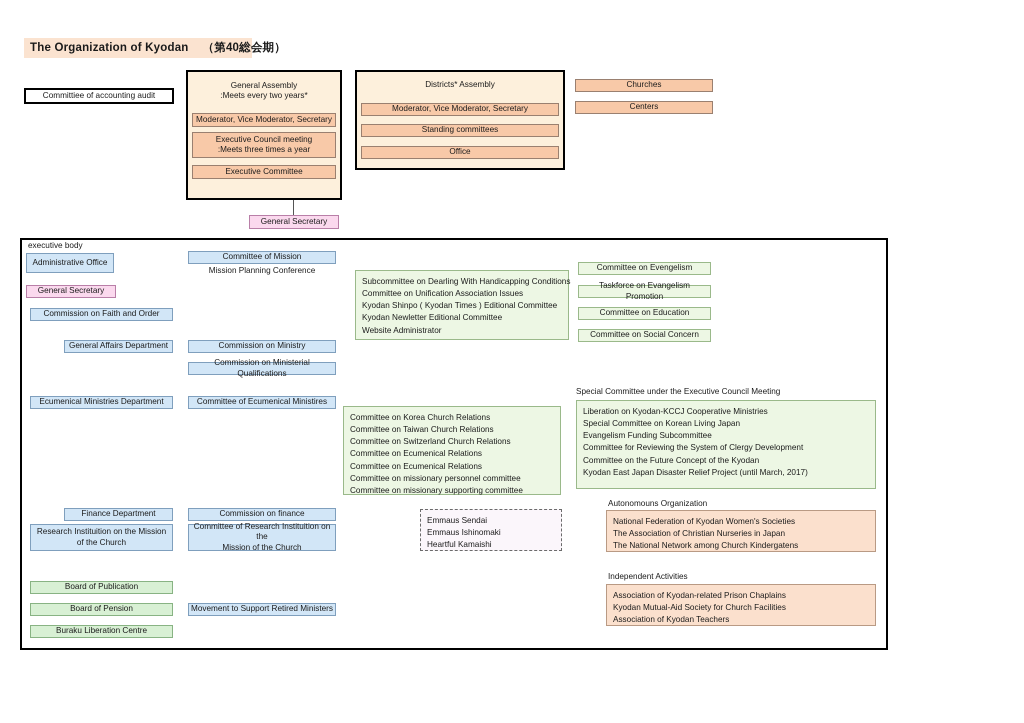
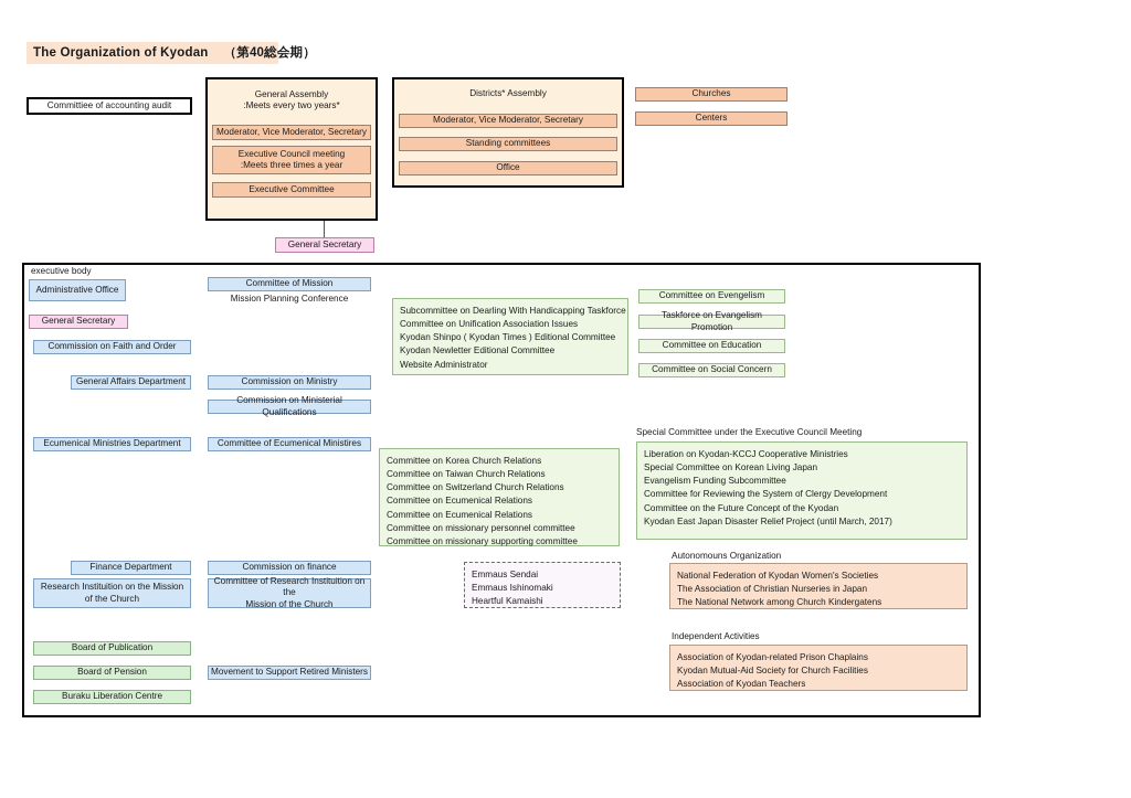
  The Organization of Kyodan
  （第40総会期）
  Committiee of accounting audit
  General Assembly
  :Meets every two years*
  Moderator, Vice Moderator, Secretary
  Executive Council meeting
  :Meets three times a year
  Executive Committee
  General Secretary
  Districts* Assembly
  Moderator, Vice Moderator, Secretary
  Standing committees
  Office
  Churches
  Centers
  executive body
  Administrative Office
  General Secretary
  Commission on Faith and Order
  General Affairs Department
  Ecumenical Ministries Department
  Finance Department
  Research Instituition on the Mission
  of the Church
  Board of Publication
  Board of Pension
  Buraku Liberation Centre
  Committee of Mission
  Mission Planning Conference
  Commission on Ministry
  Commission on Ministerial Qualifications
  Committee of Ecumenical Ministires
  Commission on finance
  Committee of Research Instituition on the
  Mission of the Church
  Movement to Support Retired Ministers
- Subcommittee on Dearling With Handicapping Conditions
+ Subcommittee on Dearling With Handicapping Taskforce
  Committee on Unification Association Issues
  Kyodan Shinpo ( Kyodan Times ) Editional Committee
  Kyodan Newletter Editional Committee
  Website Administrator
  Committee on Evengelism
  Taskforce on Evangelism Promotion
  Committee on Education
  Committee on Social Concern
  Committee on Korea Church Relations
  Committee on Taiwan Church Relations
  Committee on Switzerland Church Relations
  Committee on Ecumenical Relations
  Committee on Ecumenical Relations
  Committee on missionary personnel committee
  Committee on missionary supporting committee
  Special Committee under the Executive Council Meeting
  Liberation on Kyodan-KCCJ Cooperative Ministries
  Special Committee on Korean Living Japan
  Evangelism Funding Subcommittee
  Committee for Reviewing the System of Clergy Development
  Committee on the Future Concept of the Kyodan
  Kyodan East Japan Disaster Relief Project (until March, 2017)
  Emmaus Sendai
  Emmaus Ishinomaki
  Heartful Kamaishi
  Autonomouns Organization
  National Federation of Kyodan Women's Societies
  The Association of Christian Nurseries in Japan
  The National Network among Church Kindergatens
  Independent Activities
  Association of Kyodan-related Prison Chaplains
  Kyodan Mutual-Aid Society for Church Facilities
  Association of Kyodan Teachers
